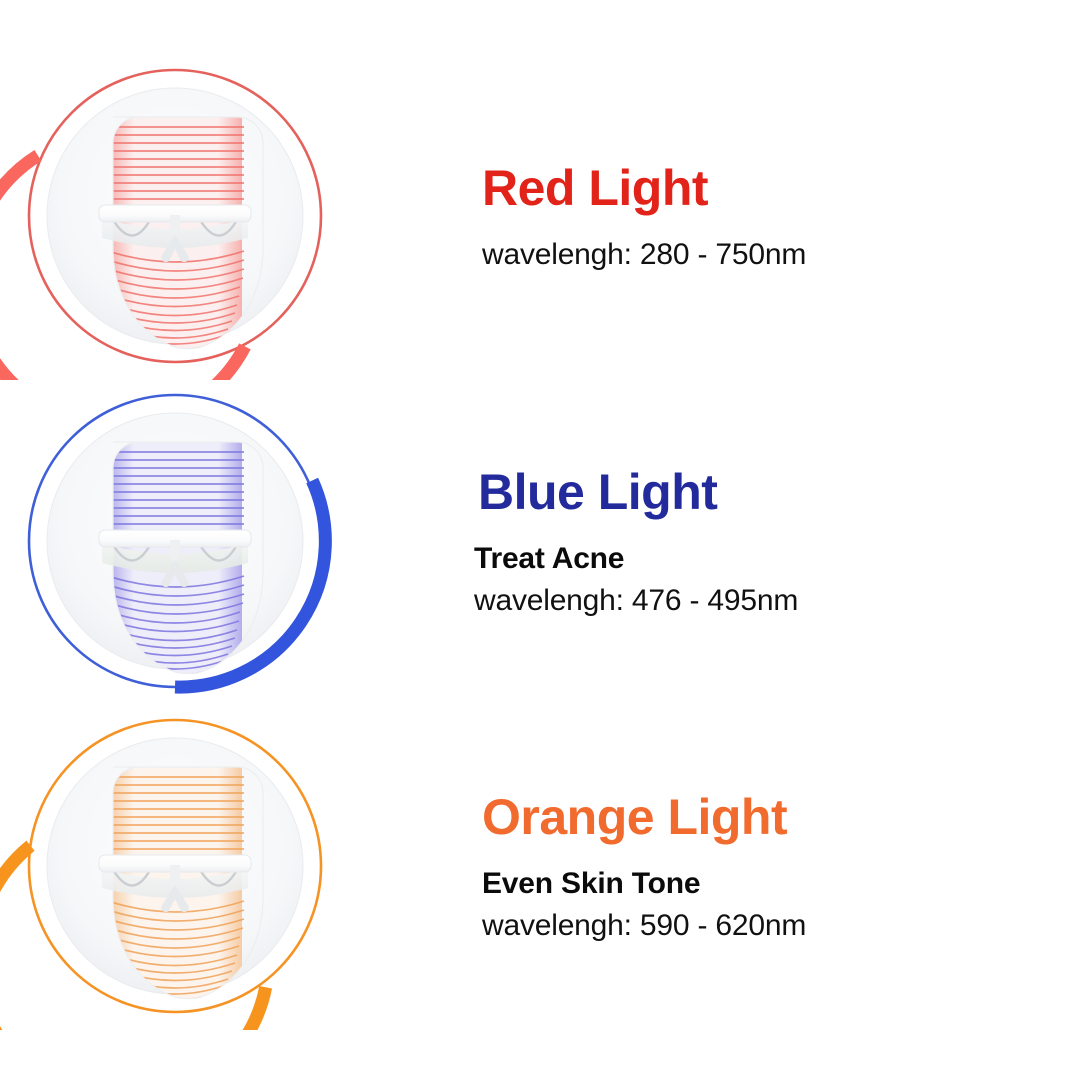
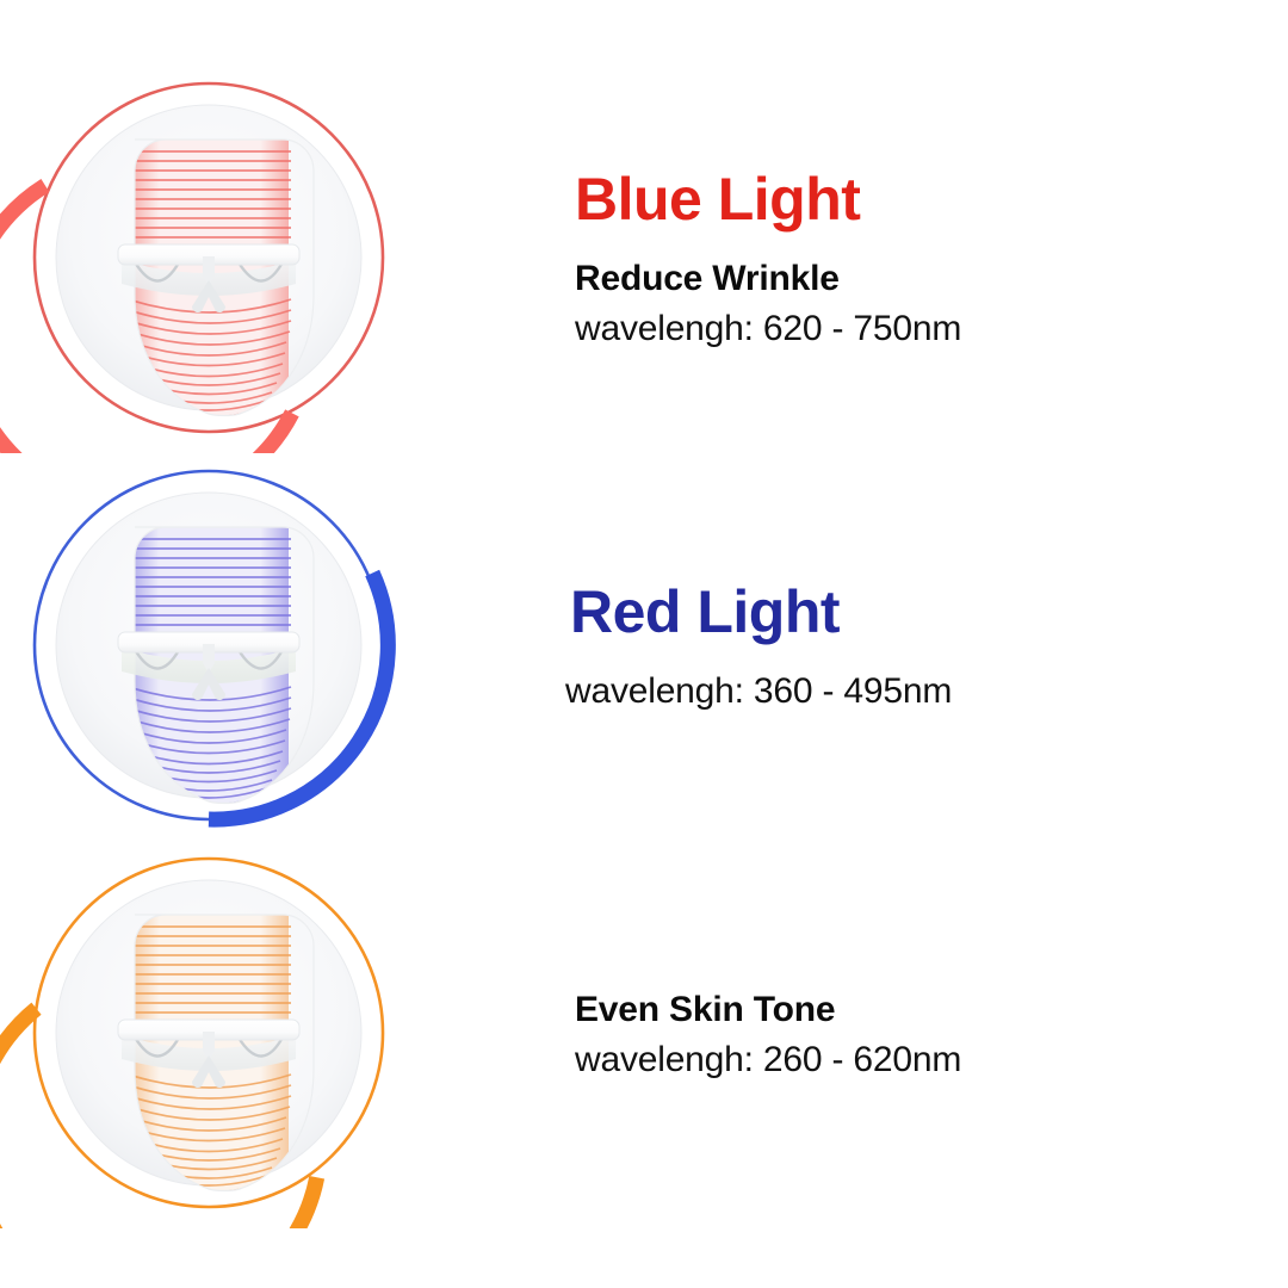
- Red Light
+ Blue Light
+ Reduce Wrinkle
- wavelengh: 280 - 750nm
+ wavelengh: 620 - 750nm
- Blue Light
+ Red Light
- Treat Acne
- wavelengh: 476 - 495nm
+ wavelengh: 360 - 495nm
- Orange Light
  Even Skin Tone
- wavelengh: 590 - 620nm
+ wavelengh: 260 - 620nm
